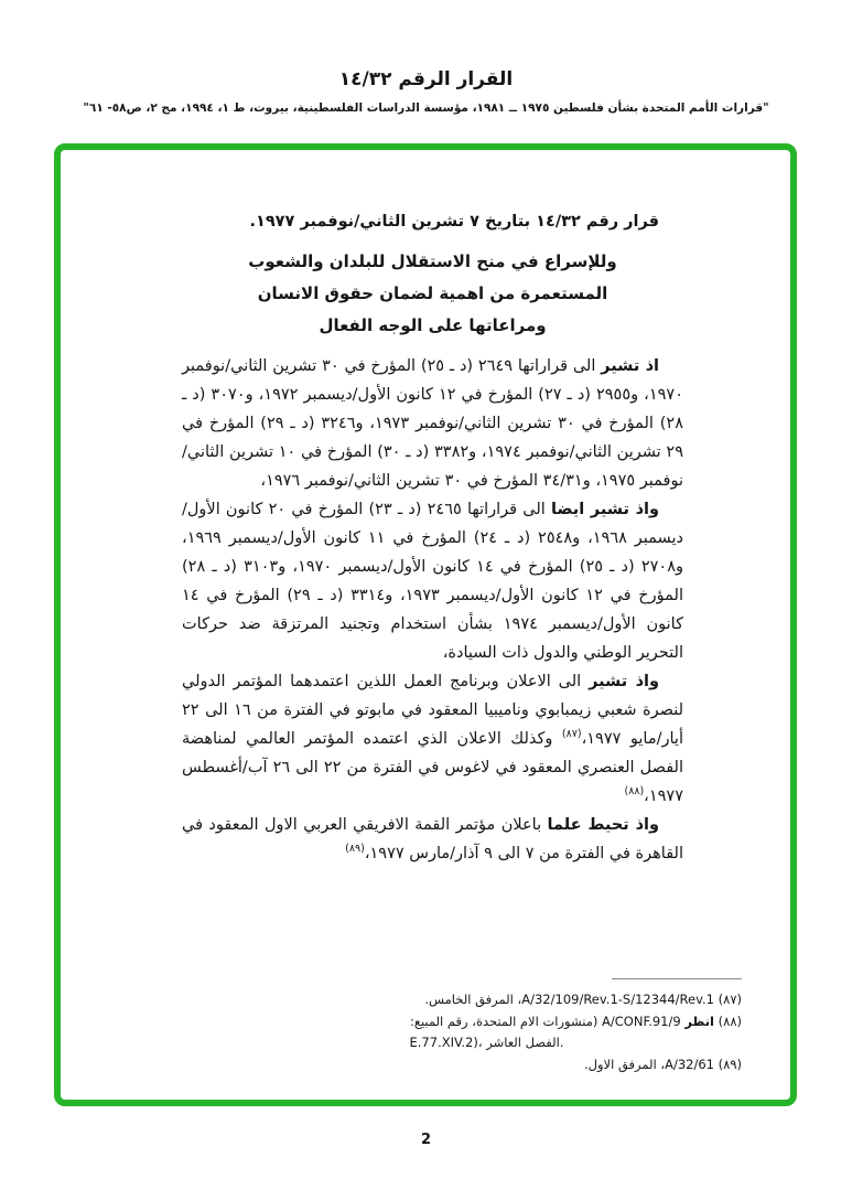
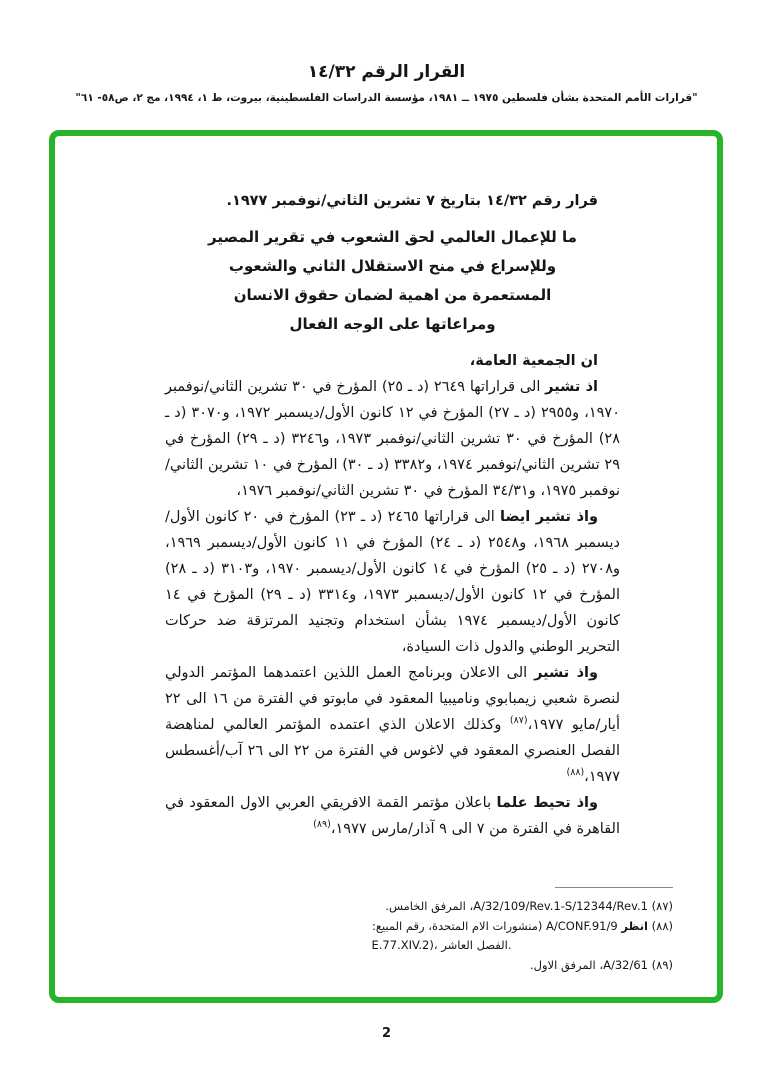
  القرار الرقم ١٤/٣٢
  "قرارات الأمم المتحدة بشأن فلسطين ١٩٧٥ ــ ١٩٨١، مؤسسة الدراسات الفلسطينية، بيروت، ط ١، ١٩٩٤، مج ٢، ص٥٨- ٦١"
  قرار رقم ١٤/٣٢ بتاريخ ٧ تشرين الثاني/نوفمبر ١٩٧٧.
+ ما للإعمال العالمي لحق الشعوب في تقرير المصير
- وللإسراع في منح الاستقلال للبلدان والشعوب
+ وللإسراع في منح الاستقلال الثاني والشعوب
  المستعمرة من اهمية لضمان حقوق الانسان
  ومراعاتها على الوجه الفعال
+ ان الجمعية العامة،
  اذ تشير الى قراراتها ٢٦٤٩ (د ـ ٢٥) المؤرخ في ٣٠ تشرين الثاني/نوفمبر ١٩٧٠، و٢٩٥٥ (د ـ ٢٧) المؤرخ في ١٢ كانون الأول/ديسمبر ١٩٧٢، و٣٠٧٠ (د ـ ٢٨) المؤرخ في ٣٠ تشرين الثاني/نوفمبر ١٩٧٣، و٣٢٤٦ (د ـ ٢٩) المؤرخ في ٢٩ تشرين الثاني/نوفمبر ١٩٧٤، و٣٣٨٢ (د ـ ٣٠) المؤرخ في ١٠ تشرين الثاني/نوفمبر ١٩٧٥، و٣٤/٣١ المؤرخ في ٣٠ تشرين الثاني/نوفمبر ١٩٧٦،
  واذ تشير ايضا الى قراراتها ٢٤٦٥ (د ـ ٢٣) المؤرخ في ٢٠ كانون الأول/ديسمبر ١٩٦٨، و٢٥٤٨ (د ـ ٢٤) المؤرخ في ١١ كانون الأول/ديسمبر ١٩٦٩، و٢٧٠٨ (د ـ ٢٥) المؤرخ في ١٤ كانون الأول/ديسمبر ١٩٧٠، و٣١٠٣ (د ـ ٢٨) المؤرخ في ١٢ كانون الأول/ديسمبر ١٩٧٣، و٣٣١٤ (د ـ ٢٩) المؤرخ في ١٤ كانون الأول/ديسمبر ١٩٧٤ بشأن استخدام وتجنيد المرتزقة ضد حركات التحرير الوطني والدول ذات السيادة،
  واذ تشير الى الاعلان وبرنامج العمل اللذين اعتمدهما المؤتمر الدولي لنصرة شعبي زيمبابوي وناميبيا المعقود في مابوتو في الفترة من ١٦ الى ٢٢ أيار/مايو ١٩٧٧،(٨٧) وكذلك الاعلان الذي اعتمده المؤتمر العالمي لمناهضة الفصل العنصري المعقود في لاغوس في الفترة من ٢٢ الى ٢٦ آب/أغسطس ١٩٧٧،(٨٨)
  واذ تحيط علما باعلان مؤتمر القمة الافريقي العربي الاول المعقود في القاهرة في الفترة من ٧ الى ٩ آذار/مارس ١٩٧٧،(٨٩)
  (٨٧) A/32/109/Rev.1-S/12344/Rev.1، المرفق الخامس.
  (٨٨) انظر A/CONF.91/9 (منشورات الام المتحدة، رقم المبيع:
  E.77.XIV.2)، الفصل العاشر.
  (٨٩) A/32/61، المرفق الاول.
  2
